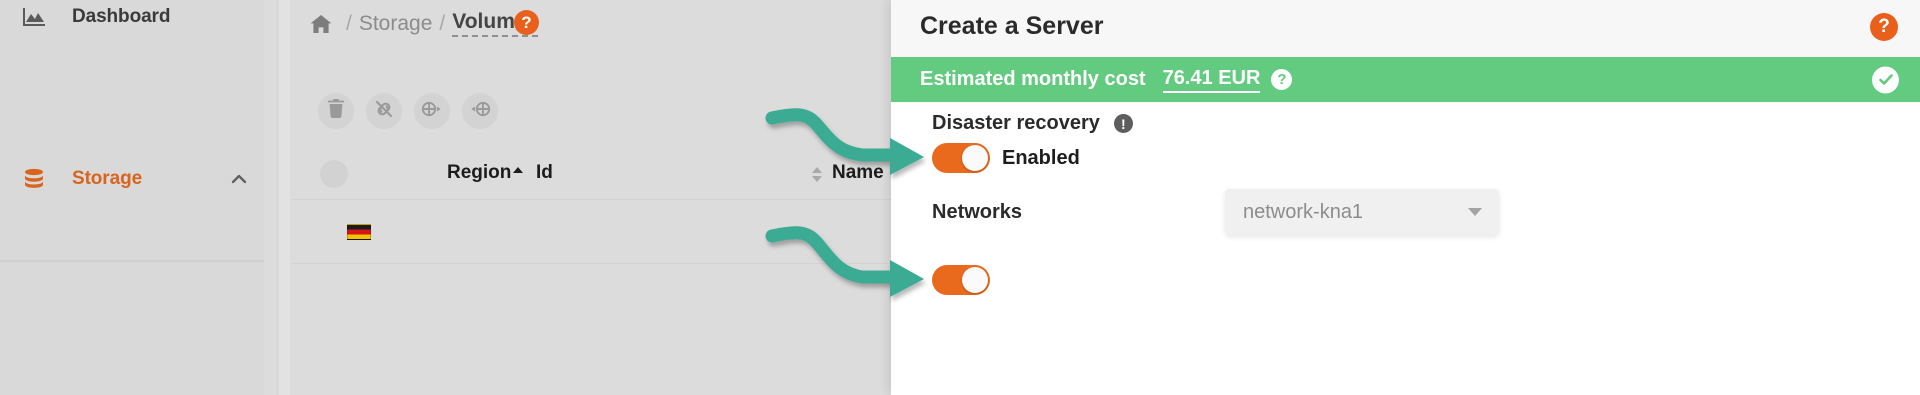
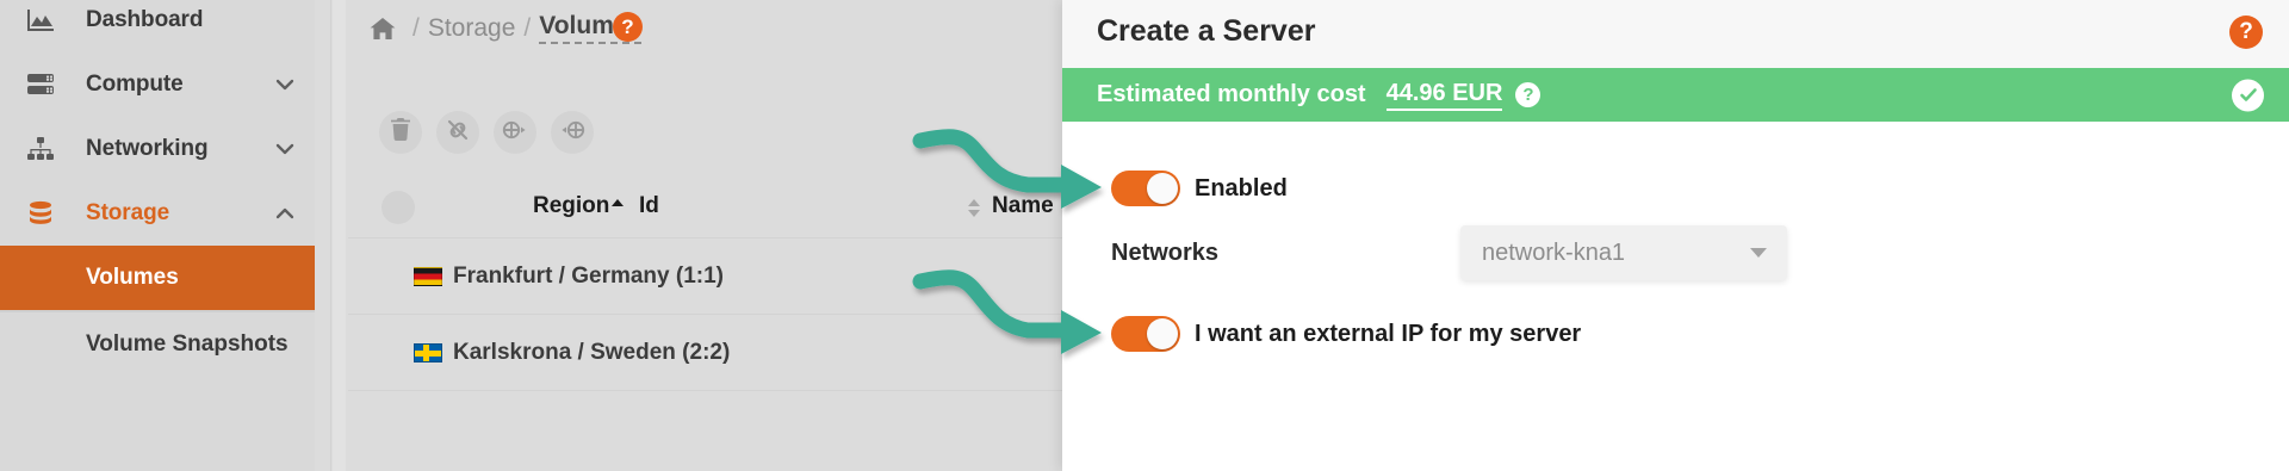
  Dashboard
+ Compute
+ Networking
  Storage
+ Volumes
+ Volume Snapshots
  /
  Storage
  /
  Volum
  ?
  Region
  Id
  Name
+ Frankfurt / Germany (1:1)
+ Karlskrona / Sweden (2:2)
  Create a Server
  ?
  Estimated monthly cost
- 76.41 EUR
+ 44.96 EUR
  ?
- Disaster recovery
- !
  Enabled
  Networks
  network-kna1
+ I want an external IP for my server
